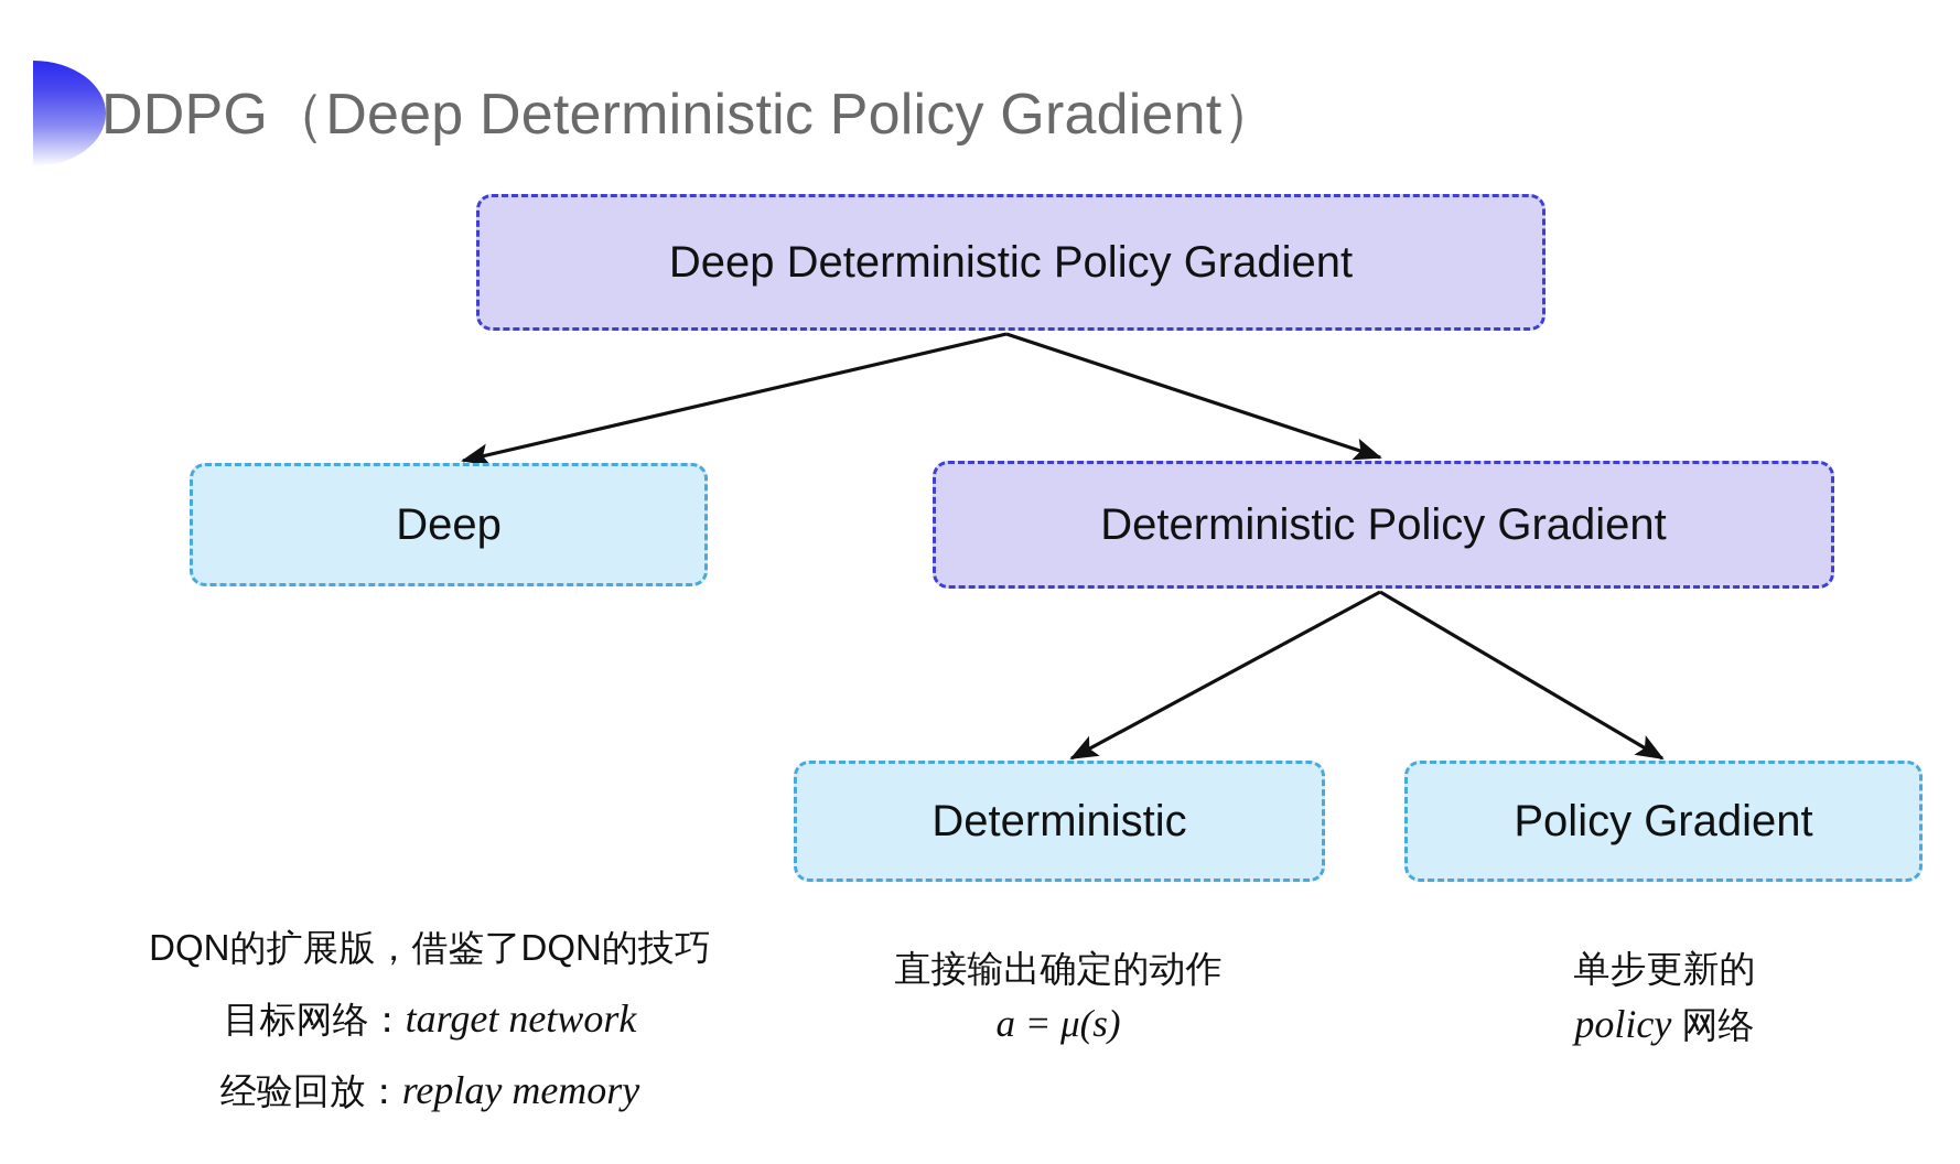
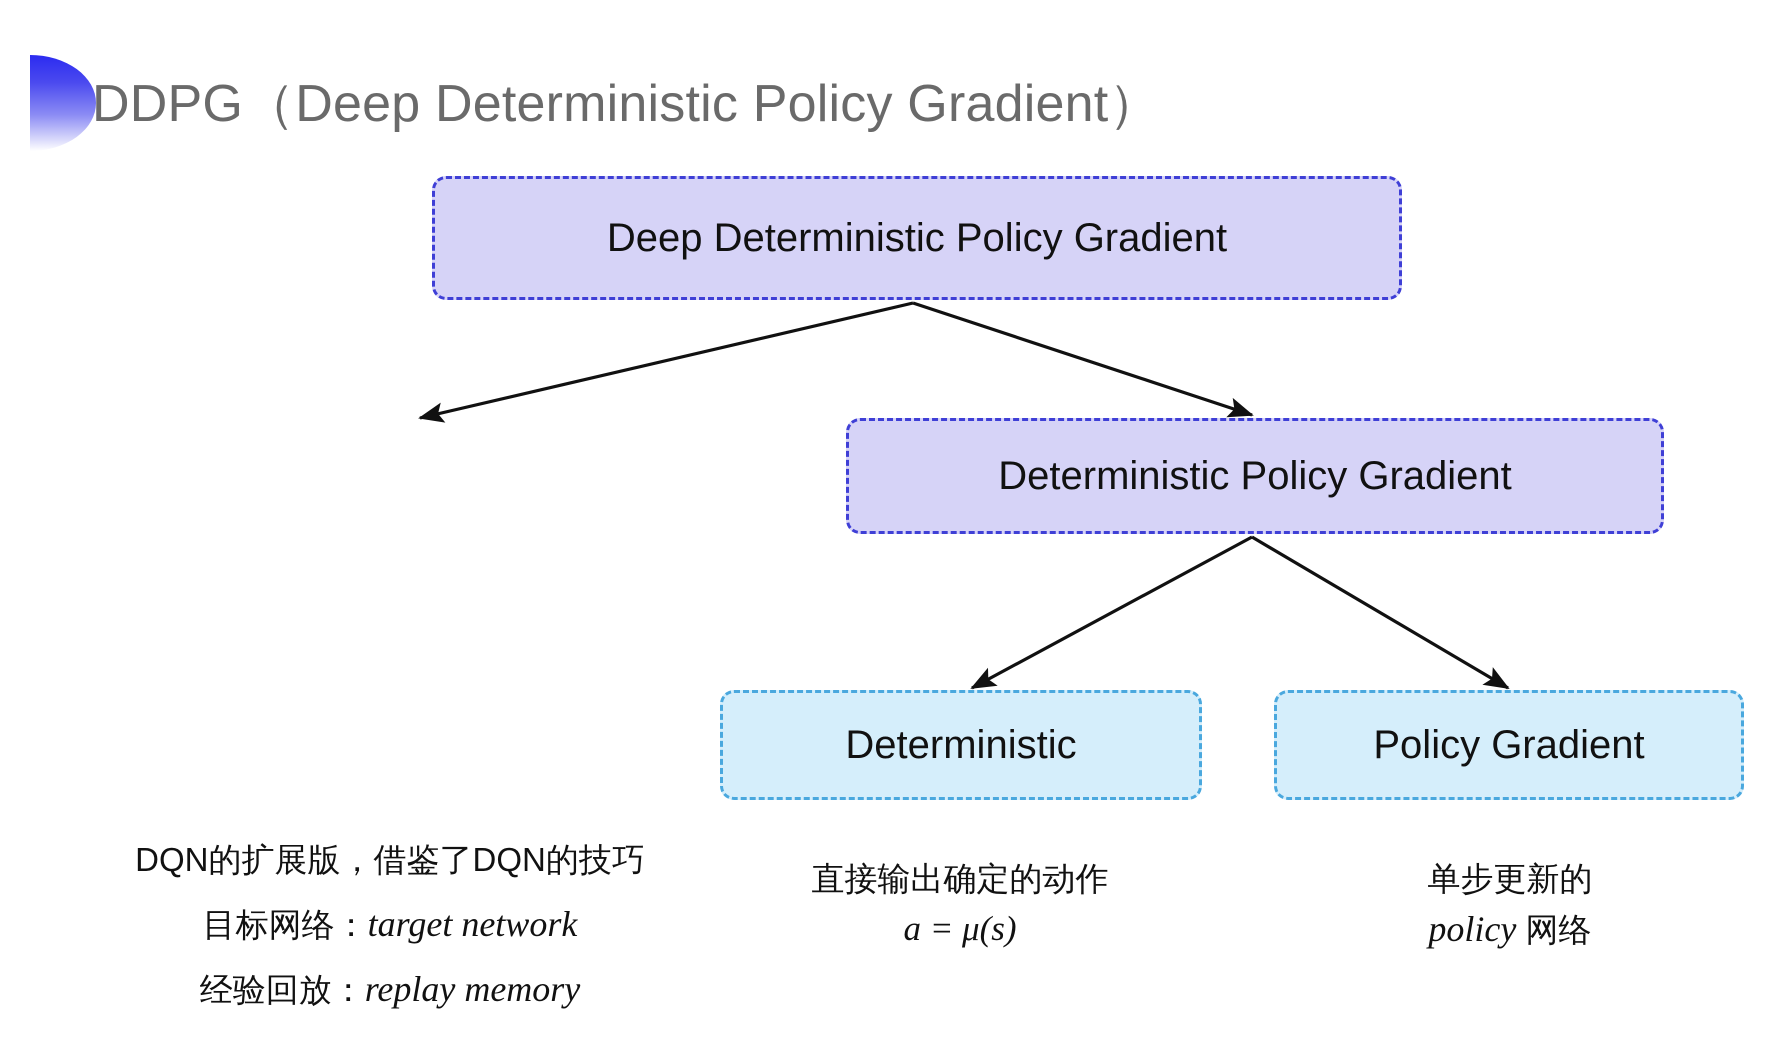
  DDPG（Deep Deterministic Policy Gradient）
  Deep Deterministic Policy Gradient
- Deep
  Deterministic Policy Gradient
  Deterministic
  Policy Gradient
  DQN的扩展版，借鉴了DQN的技巧
  目标网络：target network
  经验回放：replay memory
  直接输出确定的动作
  a = μ(s)
  单步更新的
  policy 网络
